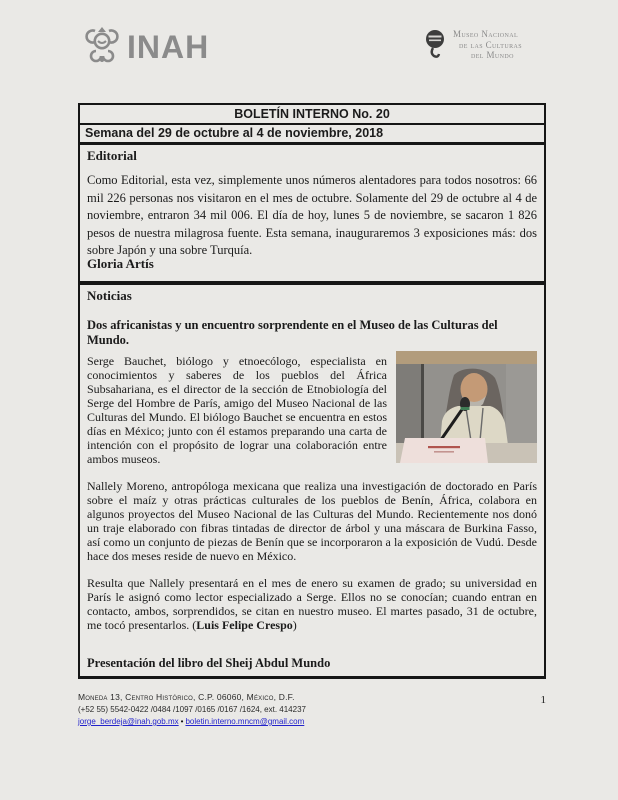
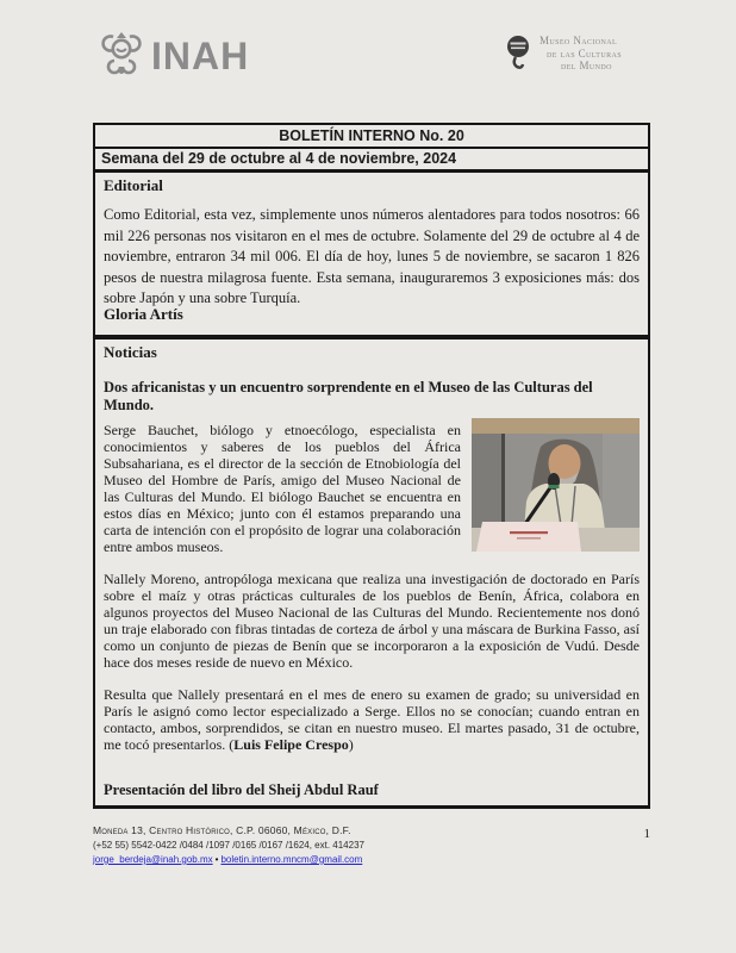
  INAH
  Museo Nacional
  de las Culturas
  del Mundo
  BOLETÍN INTERNO No. 20
- Semana del 29 de octubre al 4 de noviembre, 2018
+ Semana del 29 de octubre al 4 de noviembre, 2024
  Editorial
  Como Editorial, esta vez, simplemente unos números alentadores para todos nosotros: 66 mil 226 personas nos visitaron en el mes de octubre. Solamente del 29 de octubre al 4 de noviembre, entraron 34 mil 006. El día de hoy, lunes 5 de noviembre, se sacaron 1 826 pesos de nuestra milagrosa fuente. Esta semana, inauguraremos 3 exposiciones más: dos sobre Japón y una sobre Turquía.
  Gloria Artís
  Noticias
  Dos africanistas y un encuentro sorprendente en el Museo de las Culturas del Mundo.
- Serge Bauchet, biólogo y etnoecólogo, especialista en conocimientos y saberes de los pueblos del África Subsahariana, es el director de la sección de Etnobiología del Serge del Hombre de París, amigo del Museo Nacional de las Culturas del Mundo. El biólogo Bauchet se encuentra en estos días en México; junto con él estamos preparando una carta de intención con el propósito de lograr una colaboración entre ambos museos.
+ Serge Bauchet, biólogo y etnoecólogo, especialista en conocimientos y saberes de los pueblos del África Subsahariana, es el director de la sección de Etnobiología del Museo del Hombre de París, amigo del Museo Nacional de las Culturas del Mundo. El biólogo Bauchet se encuentra en estos días en México; junto con él estamos preparando una carta de intención con el propósito de lograr una colaboración entre ambos museos.
- Nallely Moreno, antropóloga mexicana que realiza una investigación de doctorado en París sobre el maíz y otras prácticas culturales de los pueblos de Benín, África, colabora en algunos proyectos del Museo Nacional de las Culturas del Mundo. Recientemente nos donó un traje elaborado con fibras tintadas de director de árbol y una máscara de Burkina Fasso, así como un conjunto de piezas de Benín que se incorporaron a la exposición de Vudú. Desde hace dos meses reside de nuevo en México.
+ Nallely Moreno, antropóloga mexicana que realiza una investigación de doctorado en París sobre el maíz y otras prácticas culturales de los pueblos de Benín, África, colabora en algunos proyectos del Museo Nacional de las Culturas del Mundo. Recientemente nos donó un traje elaborado con fibras tintadas de corteza de árbol y una máscara de Burkina Fasso, así como un conjunto de piezas de Benín que se incorporaron a la exposición de Vudú. Desde hace dos meses reside de nuevo en México.
  Resulta que Nallely presentará en el mes de enero su examen de grado; su universidad en París le asignó como lector especializado a Serge. Ellos no se conocían; cuando entran en contacto, ambos, sorprendidos, se citan en nuestro museo. El martes pasado, 31 de octubre, me tocó presentarlos. (Luis Felipe Crespo)
- Presentación del libro del Sheij Abdul Mundo
+ Presentación del libro del Sheij Abdul Rauf
  Moneda 13, Centro Histórico, C.P. 06060, México, D.F.
  (+52 55) 5542-0422 /0484 /1097 /0165 /0167 /1624, ext. 414237
  jorge_berdeja@inah.gob.mx • boletin.interno.mncm@gmail.com
  1
